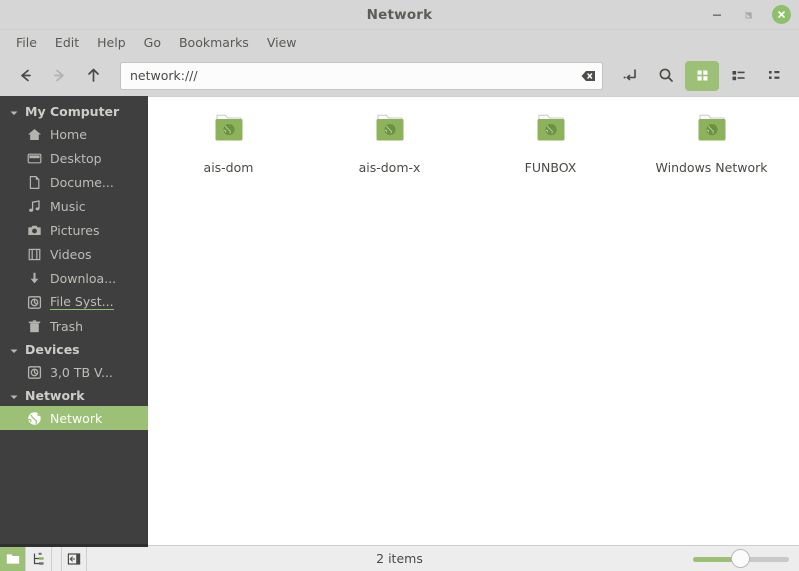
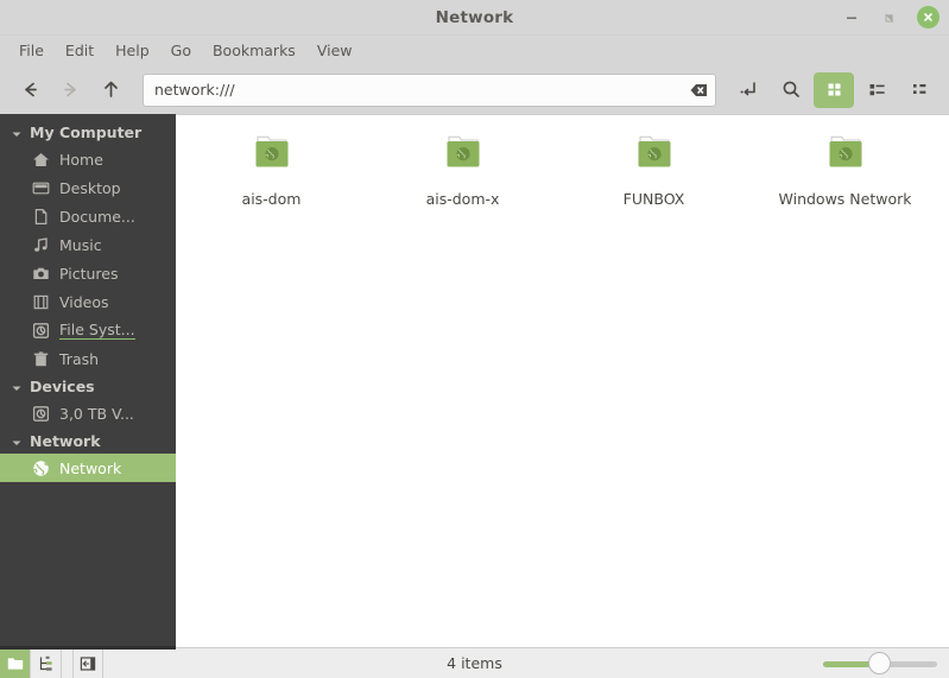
  Network
  File
  Edit
  Help
  Go
  Bookmarks
  View
  network:///
  My Computer
  Home
  Desktop
  Docume...
  Music
  Pictures
  Videos
- Downloa...
  File Syst...
  Trash
  Devices
  3,0 TB V...
  Network
  Network
  ais-dom
  ais-dom-x
  FUNBOX
  Windows Network
- 2 items
+ 4 items
